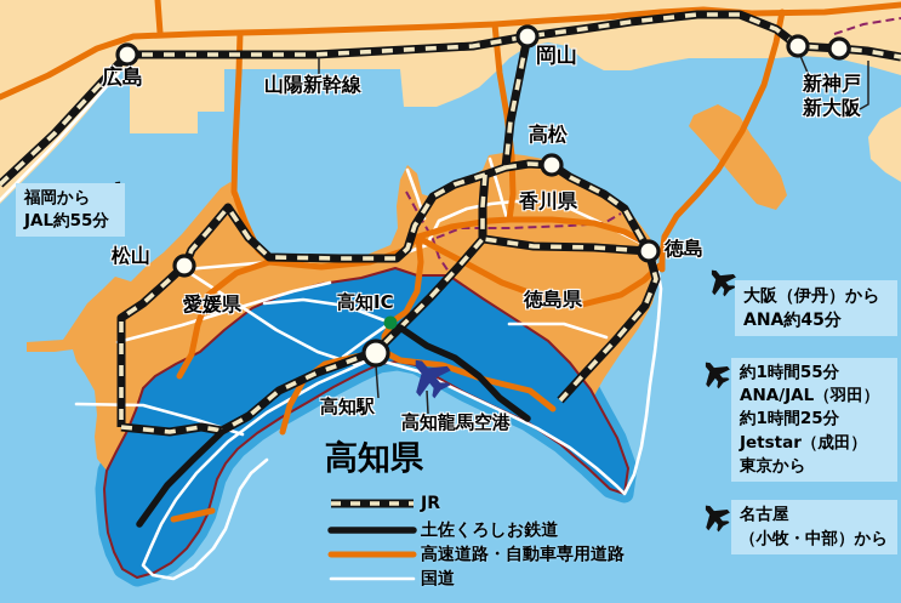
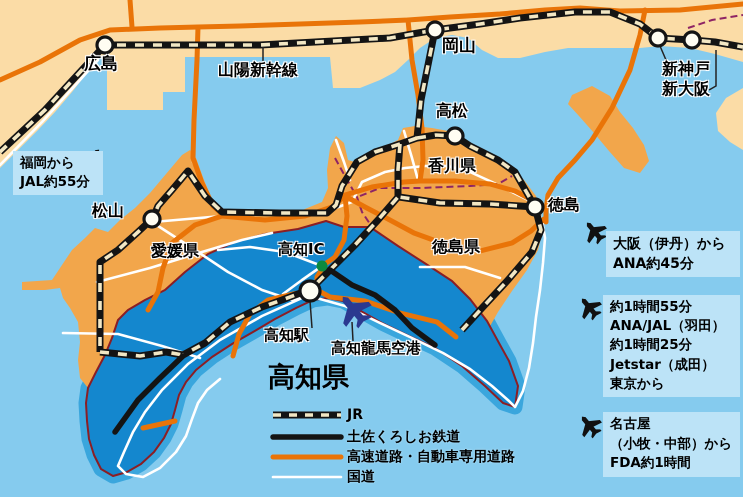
  広島
  山陽新幹線
  岡山
  新神戸
  新大阪
  高松
  香川県
  徳島
  徳島県
  愛媛県
  松山
  高知IC
  高知駅
  高知龍馬空港
  高知県
  福岡から
  JAL約55分
  大阪（伊丹）から
  ANA約45分
  約1時間55分
  ANA/JAL（羽田）
  約1時間25分
  Jetstar（成田）
  東京から
  名古屋
  （小牧・中部）から
+ FDA約1時間
  JR
  土佐くろしお鉄道
  高速道路・自動車専用道路
  国道
